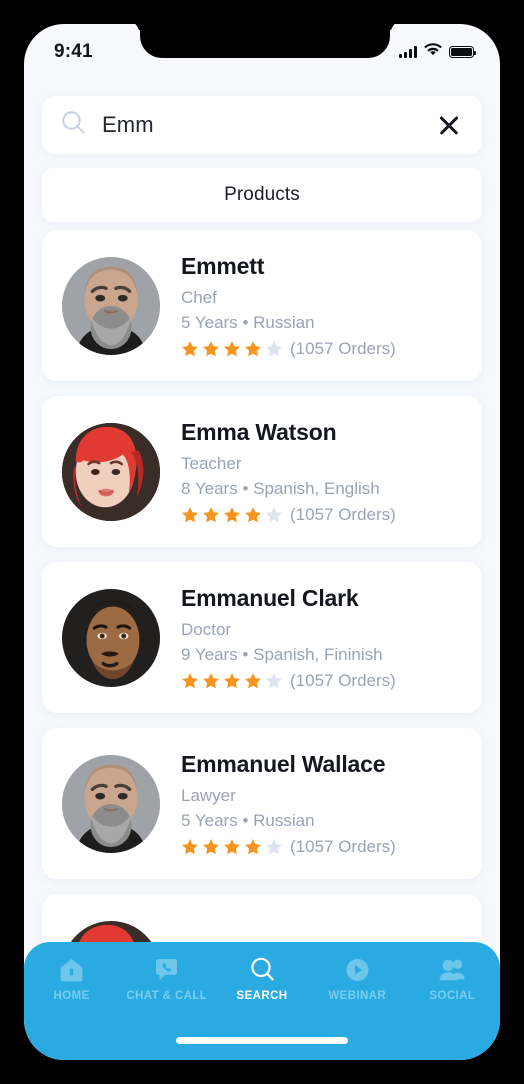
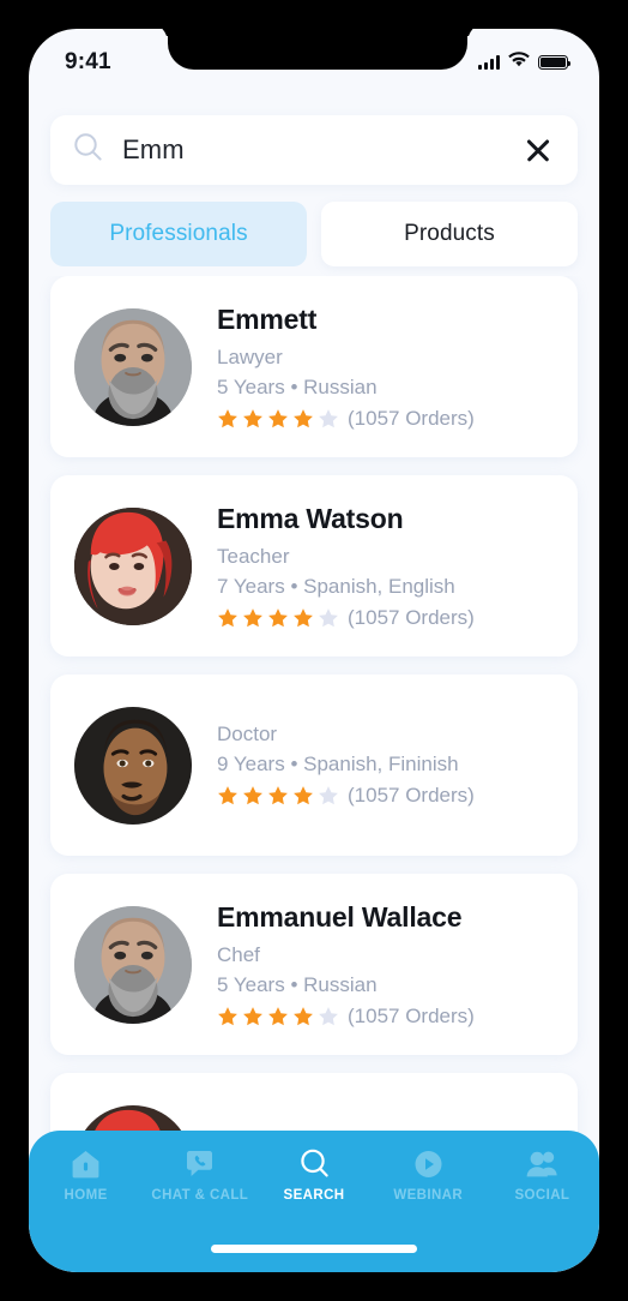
  9:41
  Emm
+ Professionals
  Products
  Emmett
- Chef
+ Lawyer
  5 Years • Russian
  (1057 Orders)
  Emma Watson
  Teacher
- 8 Years • Spanish, English
+ 7 Years • Spanish, English
  (1057 Orders)
- Emmanuel Clark
  Doctor
  9 Years • Spanish, Fininish
  (1057 Orders)
  Emmanuel Wallace
- Lawyer
+ Chef
  5 Years • Russian
  (1057 Orders)
  HOME
  CHAT & CALL
  SEARCH
  WEBINAR
  SOCIAL
